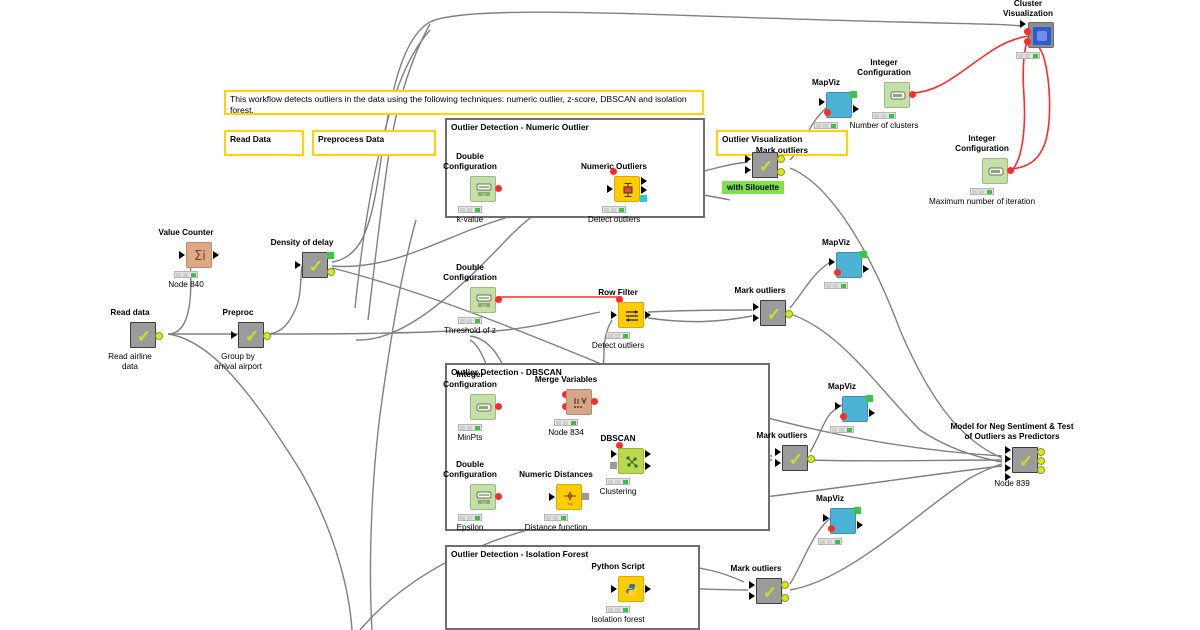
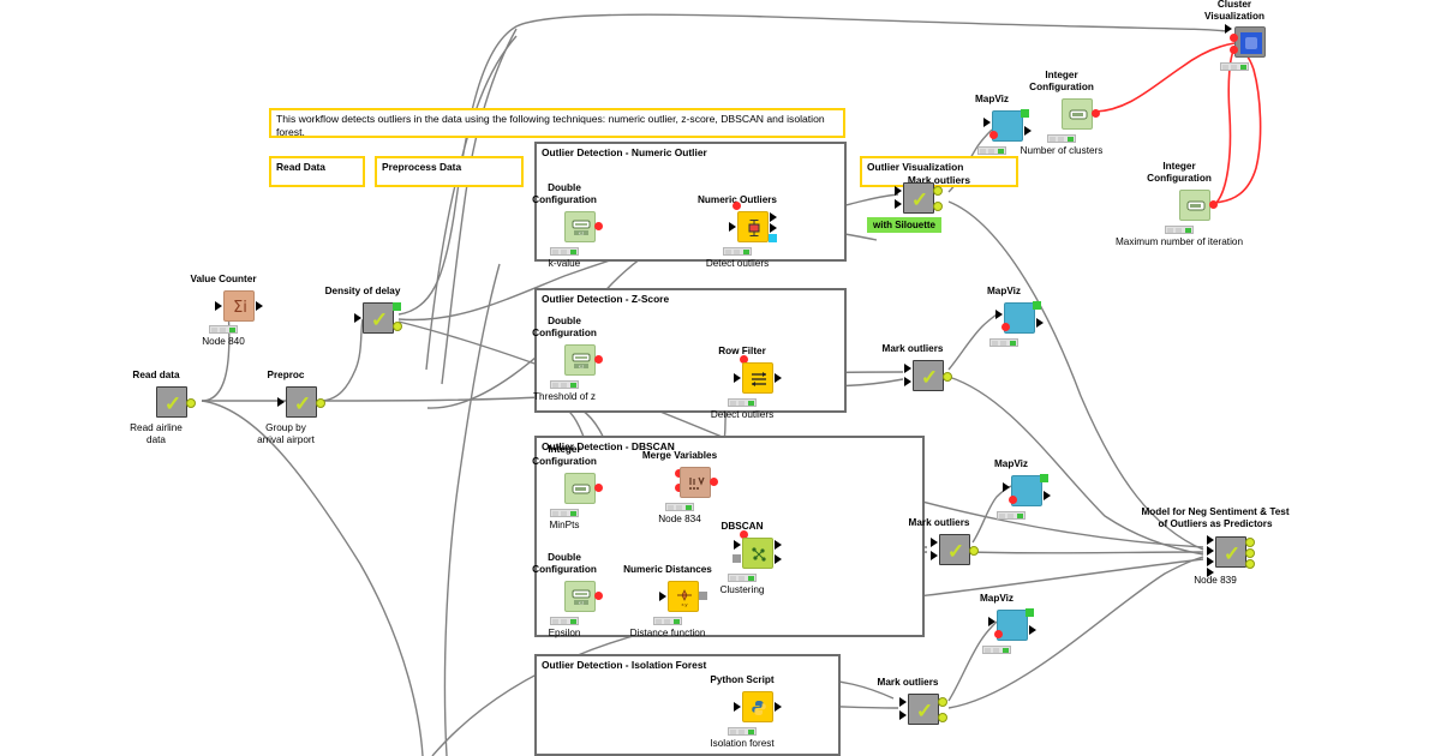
  This workflow detects outliers in the data using the following techniques: numeric outlier, z-score, DBSCAN and isolation forest.
  Read Data
  Preprocess Data
  Outlier Detection - Numeric Outlier
+ Outlier Detection - Z-Score
  Outlier Detection - DBSCAN
  Outlier Detection - Isolation Forest
  Outlier Visualization
  Mark outliers
  Read data
  ✓
  Read airline
  data
  Value Counter
  Σi
  Node 840
  Preproc
  ✓
  Group by
  arrival airport
  Density of delay
  ✓
  Double
  Configuration
  k-value
  Numeric Outliers
  Detect outliers
  ✓
  with Silouette
  MapViz
  Cluster
  Visualization
  Integer
  Configuration
  Number of clusters
  Integer
  Configuration
  Maximum number of iteration
  Double
  Configuration
  Threshold of z
  Row Filter
  Detect outliers
  Mark outliers
  ✓
  MapViz
  Integer
  Configuration
  MinPts
  Merge Variables
  Node 834
  Double
  Configuration
  Epsilon
  Numeric Distances
  Distance function
  DBSCAN
  Clustering
  Mark outliers
  ✓
  MapViz
  Python Script
  Isolation forest
  Mark outliers
  ✓
  MapViz
  Model for Neg Sentiment & Test
  of Outliers as Predictors
  ✓
  Node 839
